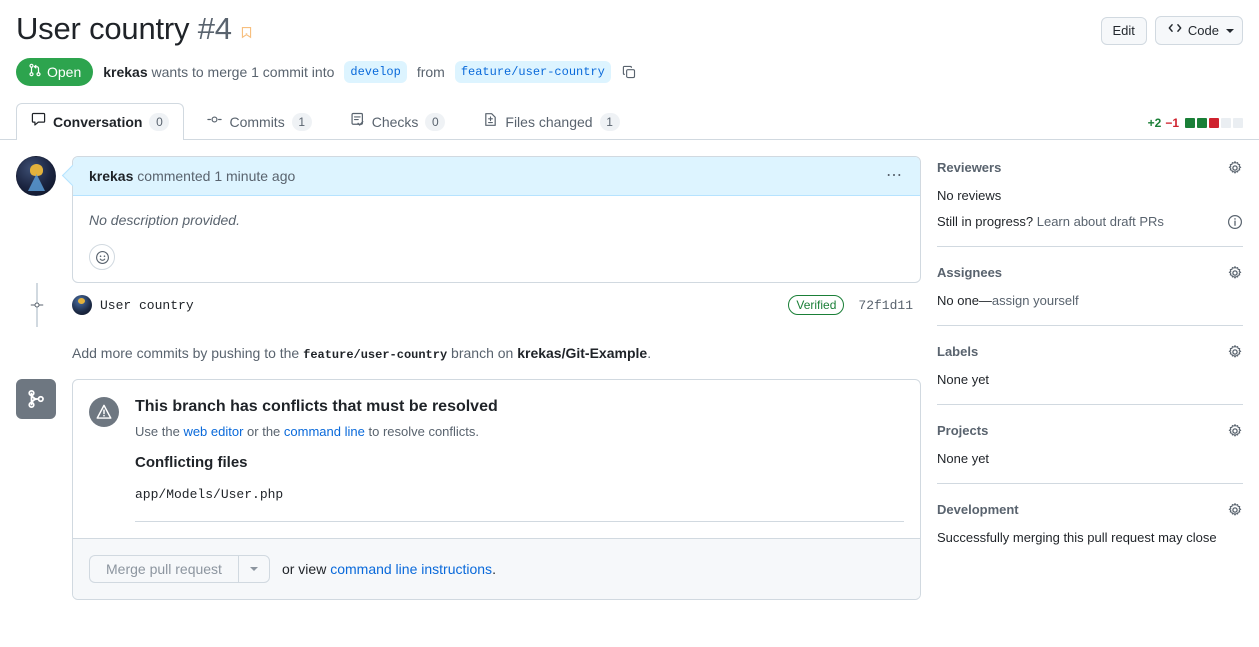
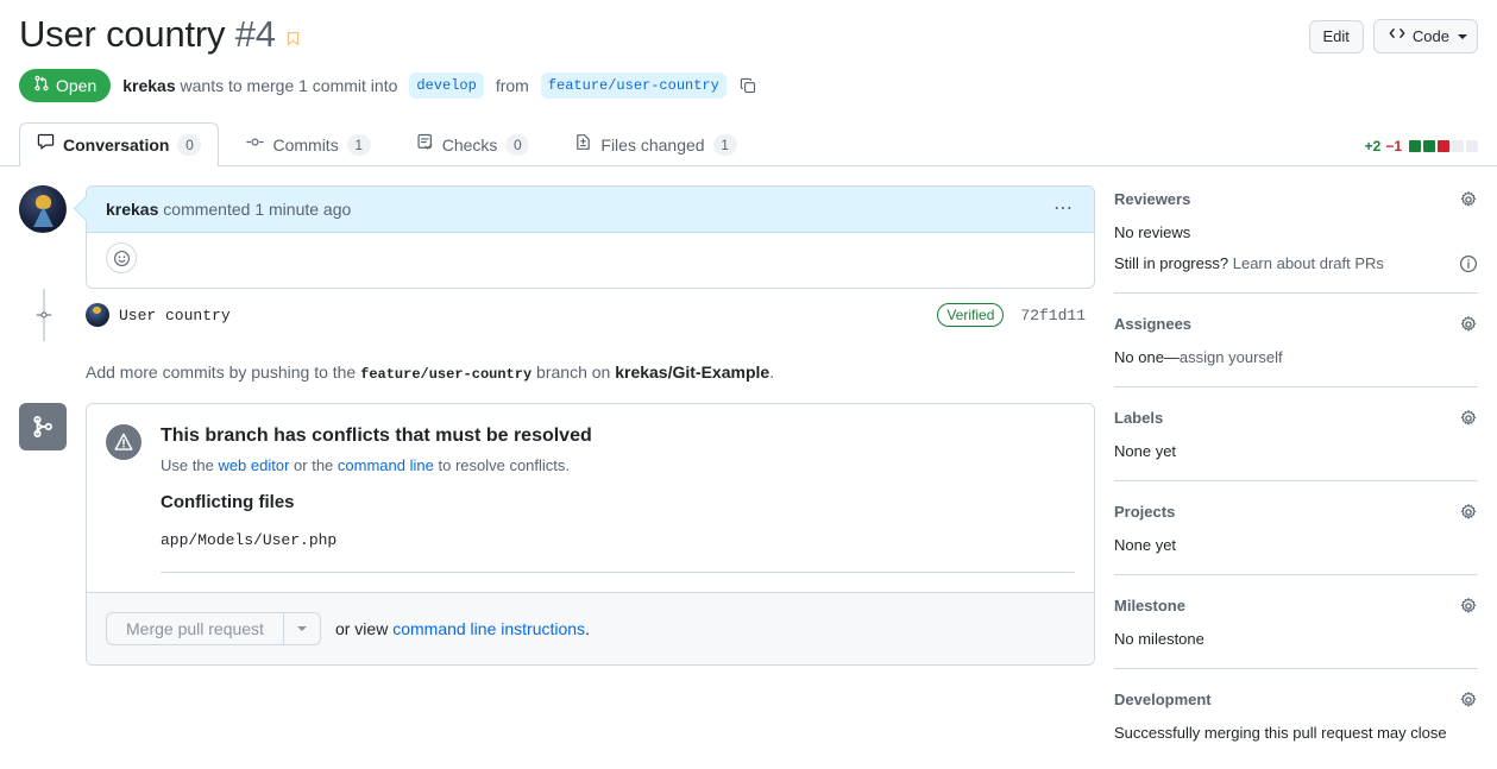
  User country #4
  Edit
  Code
  Open
  krekas wants to merge 1 commit into
  develop
  from
  feature/user-country
  Conversation
  0
  Commits
  1
  Checks
  0
  Files changed
  1
  +2
  −1
  krekas commented 1 minute ago
  ⋯
- No description provided.
  User country
  Verified
  72f1d11
  Add more commits by pushing to the feature/user-country branch on krekas/Git-Example.
  This branch has conflicts that must be resolved
  Use the web editor or the command line to resolve conflicts.
  Conflicting files
  app/Models/User.php
  Merge pull request
  or view command line instructions.
  Reviewers
  No reviews
  Still in progress? Learn about draft PRs
  Assignees
  No one—assign yourself
  Labels
  None yet
  Projects
  None yet
+ Milestone
+ No milestone
  Development
  Successfully merging this pull request may close
